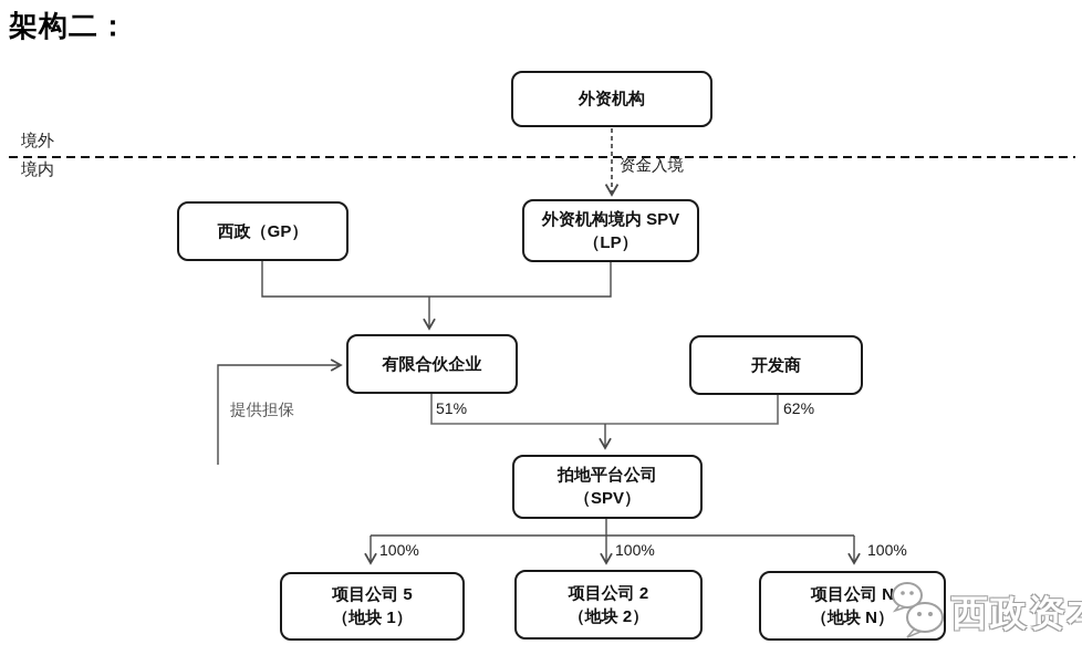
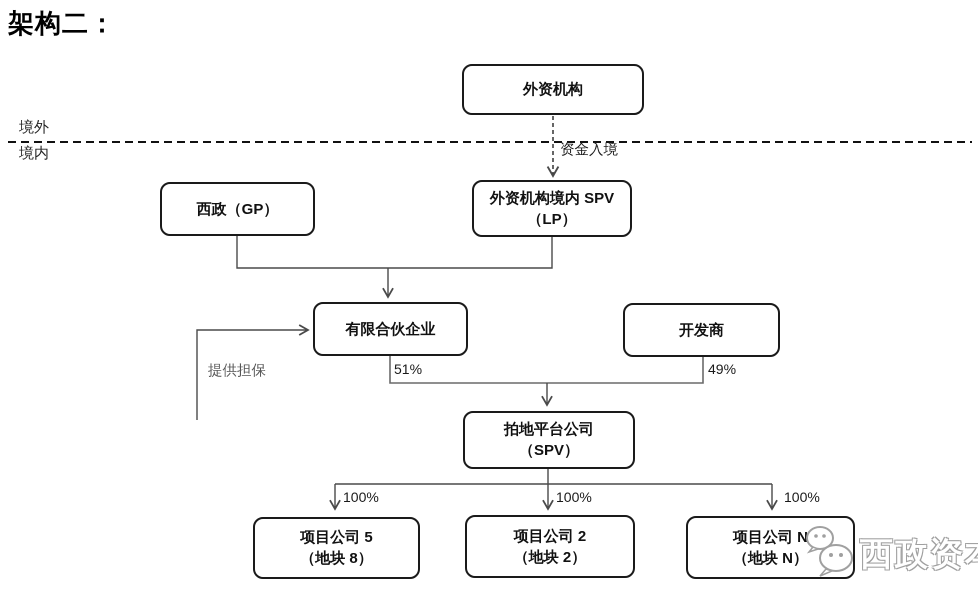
  架构二：
  境外
  境内
  外资机构
  西政（GP）
  外资机构境内 SPV
  （LP）
  有限合伙企业
  开发商
  拍地平台公司
  （SPV）
  项目公司 5
- （地块 1）
+ （地块 8）
  项目公司 2
  （地块 2）
  项目公司 N
  （地块 N）
  资金入境
  提供担保
  51%
- 62%
+ 49%
  100%
  100%
  100%
  西政资
